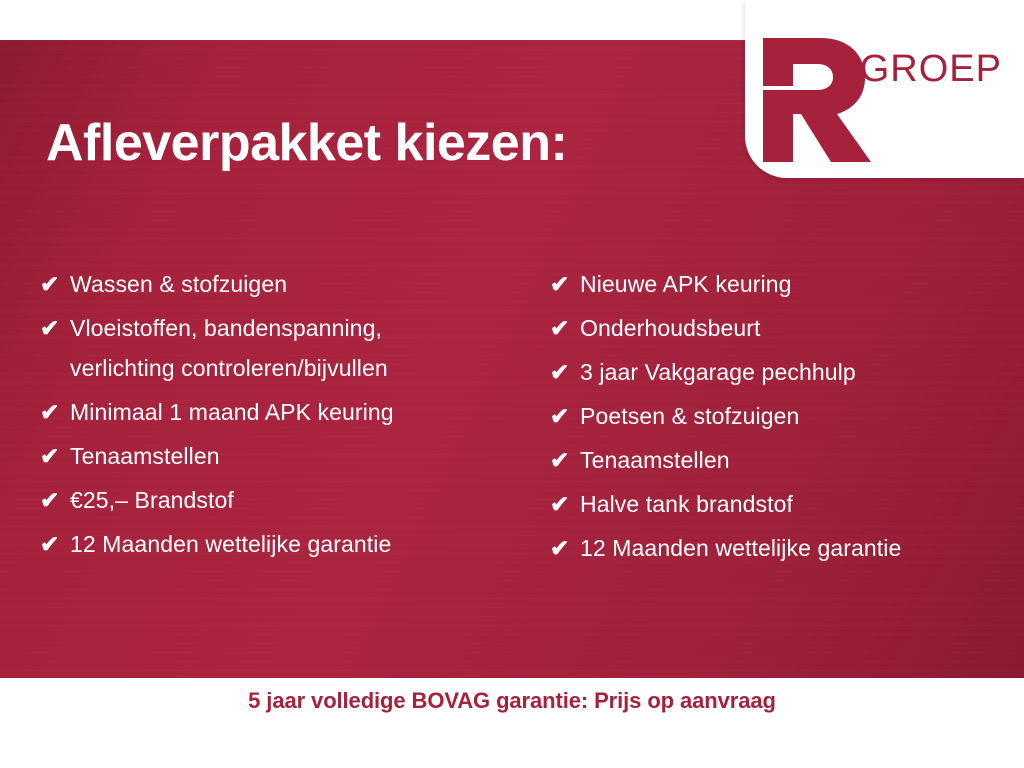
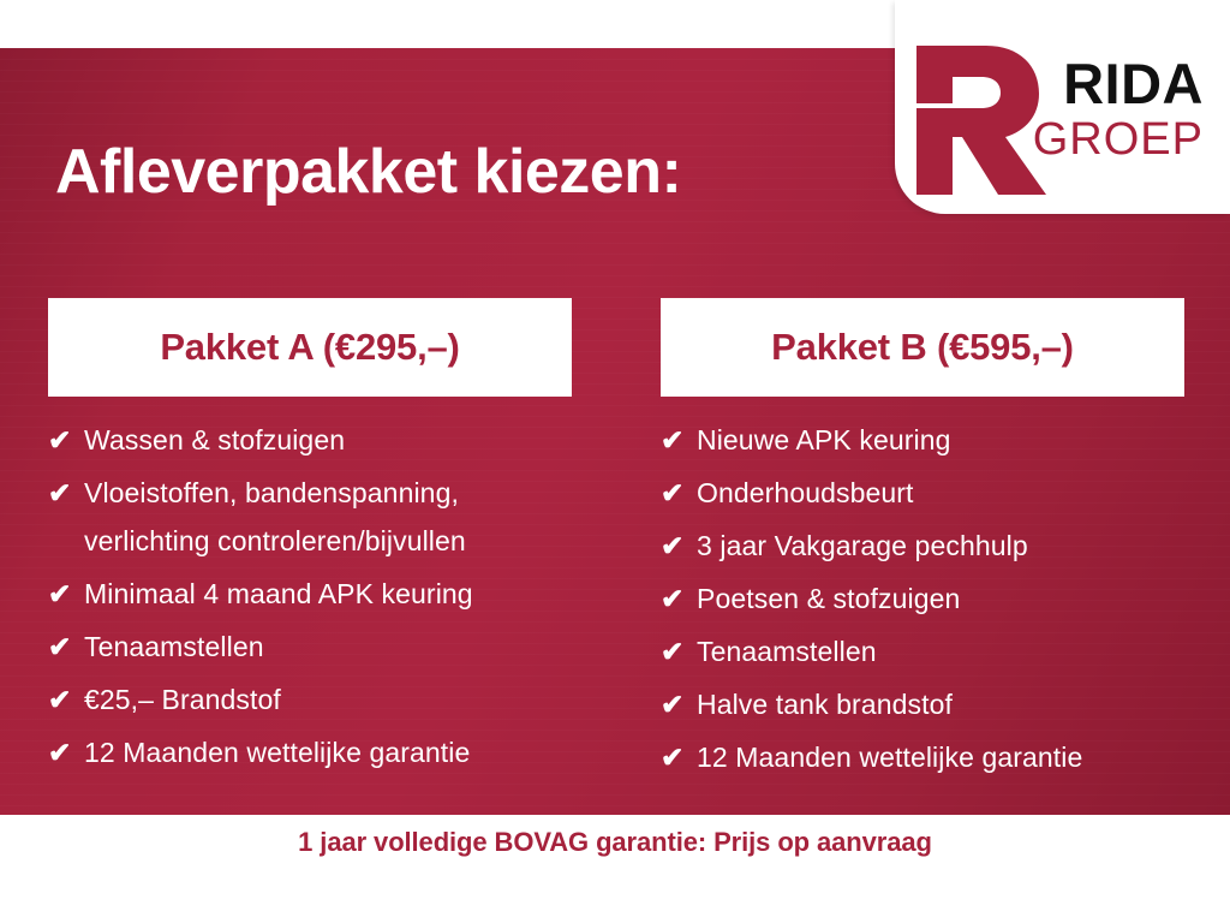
+ RIDA
  GROEP
  Afleverpakket kiezen:
+ Pakket A (€295,–)
  ✔
  Wassen & stofzuigen
  ✔
  Vloeistoffen, bandenspanning, verlichting controleren/bijvullen
  ✔
- Minimaal 1 maand APK keuring
+ Minimaal 4 maand APK keuring
  ✔
  Tenaamstellen
  ✔
  €25,– Brandstof
  ✔
  12 Maanden wettelijke garantie
+ Pakket B (€595,–)
  ✔
  Nieuwe APK keuring
  ✔
  Onderhoudsbeurt
  ✔
  3 jaar Vakgarage pechhulp
  ✔
  Poetsen & stofzuigen
  ✔
  Tenaamstellen
  ✔
  Halve tank brandstof
  ✔
  12 Maanden wettelijke garantie
- 5 jaar volledige BOVAG garantie: Prijs op aanvraag
+ 1 jaar volledige BOVAG garantie: Prijs op aanvraag
